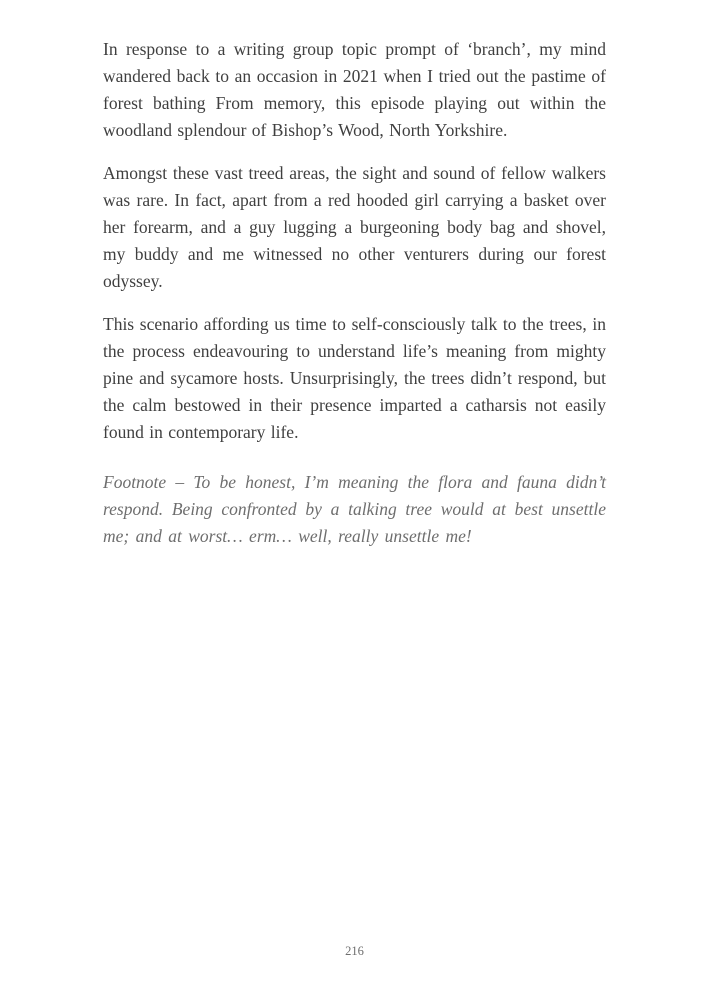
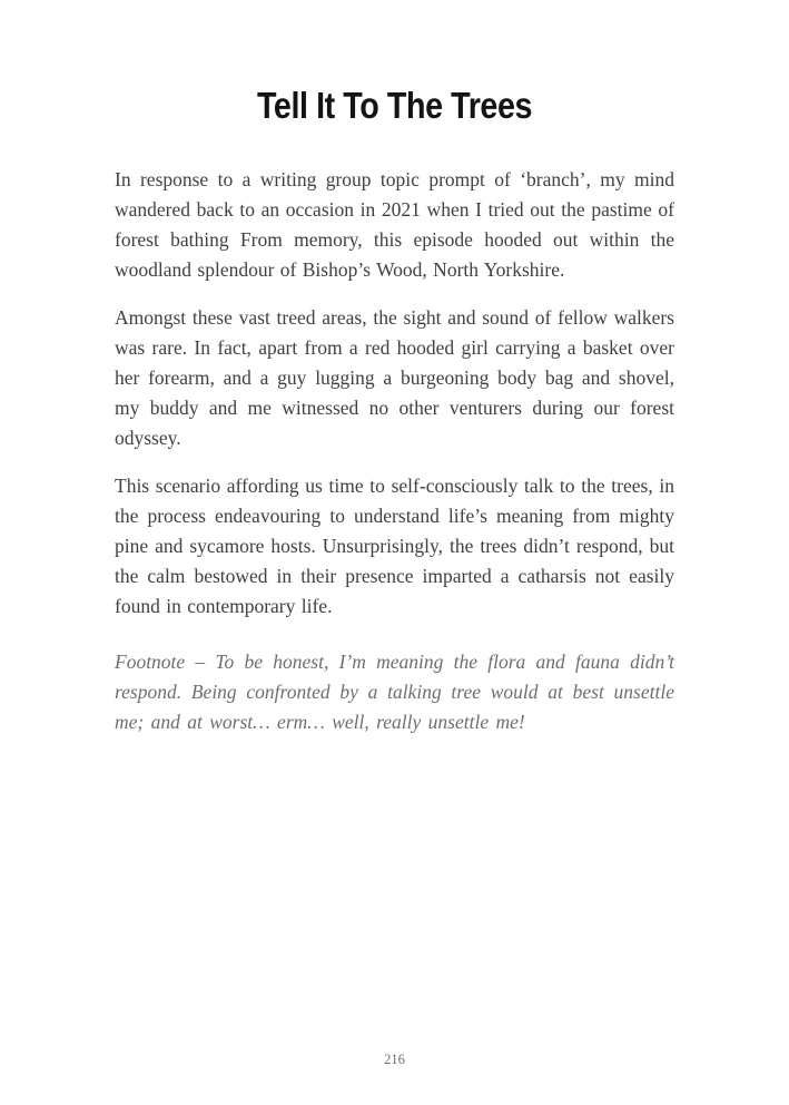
+ Tell It To The Trees
- In response to a writing group topic prompt of ‘branch’, my mind wandered back to an occasion in 2021 when I tried out the pastime of forest bathing From memory, this episode playing out within the woodland splendour of Bishop’s Wood, North Yorkshire.
+ In response to a writing group topic prompt of ‘branch’, my mind wandered back to an occasion in 2021 when I tried out the pastime of forest bathing From memory, this episode hooded out within the woodland splendour of Bishop’s Wood, North Yorkshire.
  Amongst these vast treed areas, the sight and sound of fellow walkers was rare. In fact, apart from a red hooded girl carrying a basket over her forearm, and a guy lugging a burgeoning body bag and shovel, my buddy and me witnessed no other venturers during our forest odyssey.
  This scenario affording us time to self-consciously talk to the trees, in the process endeavouring to understand life’s meaning from mighty pine and sycamore hosts. Unsurprisingly, the trees didn’t respond, but the calm bestowed in their presence imparted a catharsis not easily found in contemporary life.
  Footnote – To be honest, I’m meaning the flora and fauna didn’t respond. Being confronted by a talking tree would at best unsettle me; and at worst… erm… well, really unsettle me!
  216
